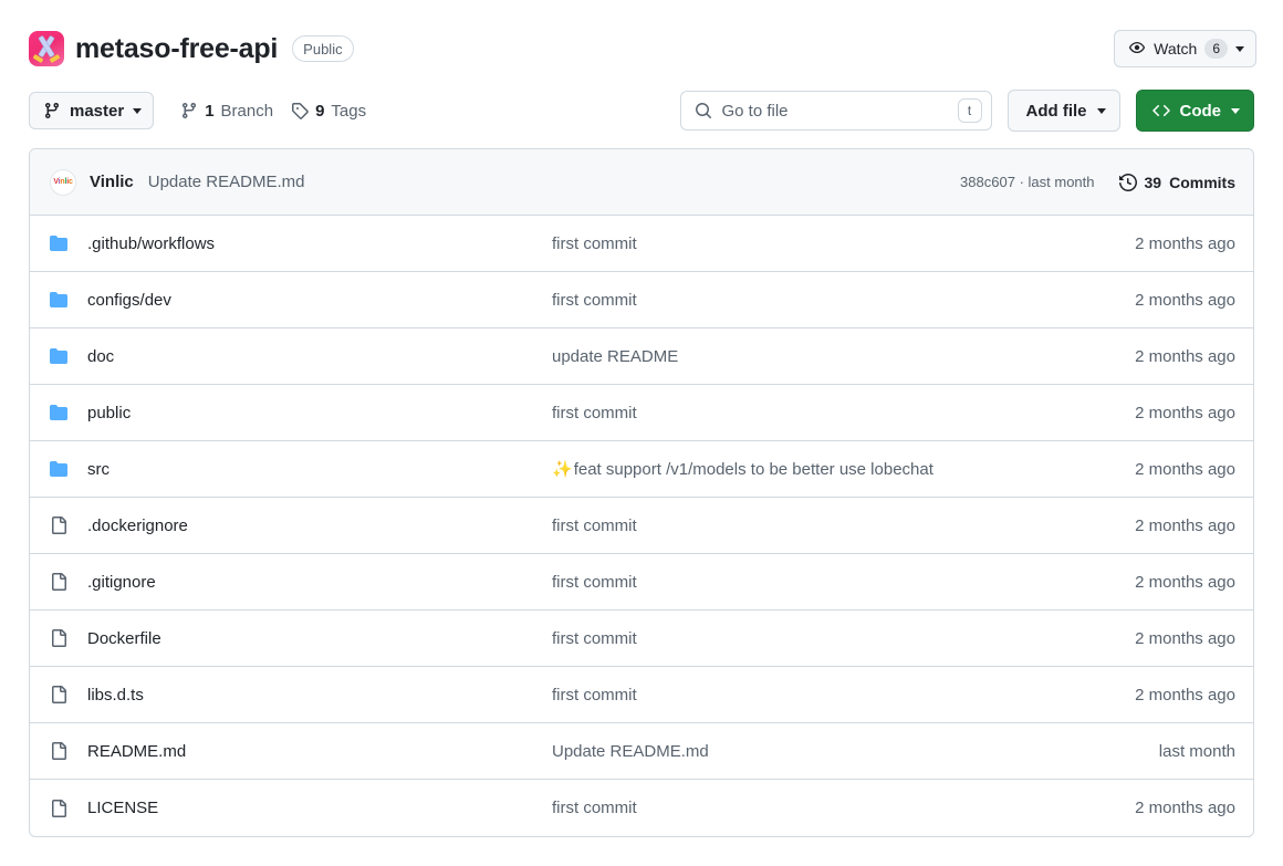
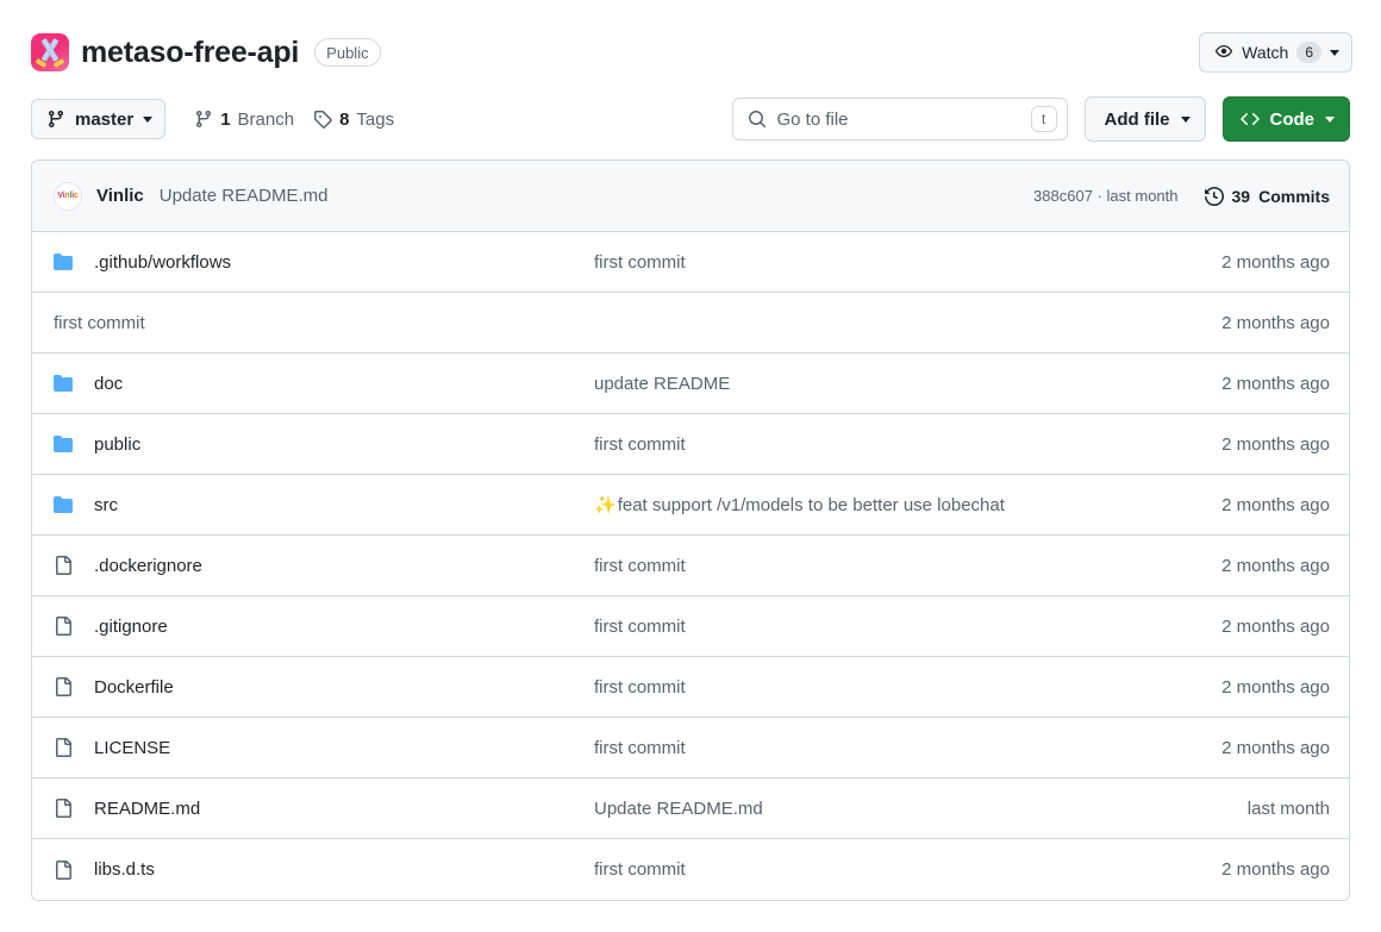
  metaso-free-api
  Public
  Watch
  6
  master
  1
  Branch
- 9
+ 8
  Tags
  Go to file
  t
  Add file
  Code
  Vinlic
  Update README.md
  388c607 · last month
  39
  Commits
  .github/workflows
  first commit
  2 months ago
- configs/dev
  first commit
  2 months ago
  doc
  update README
  2 months ago
  public
  first commit
  2 months ago
  src
  ✨
  feat support /v1/models to be better use lobechat
  2 months ago
  .dockerignore
  first commit
  2 months ago
  .gitignore
  first commit
  2 months ago
  Dockerfile
  first commit
  2 months ago
- libs.d.ts
+ LICENSE
  first commit
  2 months ago
  README.md
  Update README.md
  last month
- LICENSE
+ libs.d.ts
  first commit
  2 months ago
